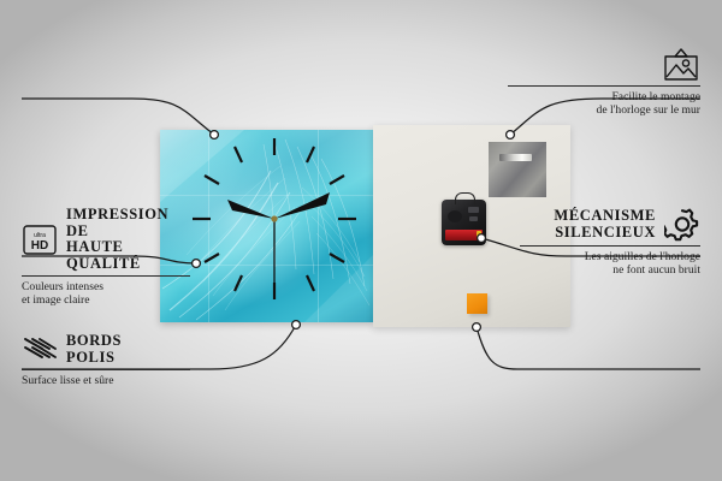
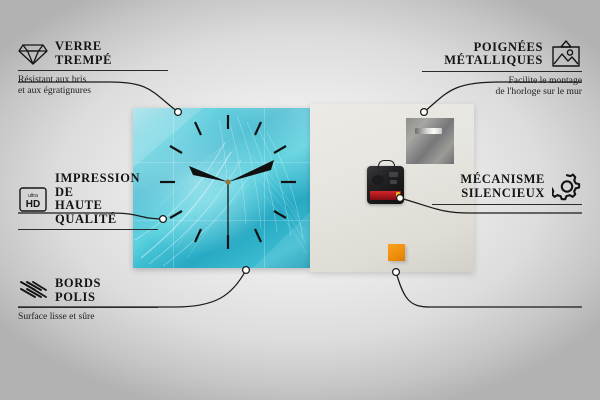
+ VERRE
+ TREMPÉ
+ Résistant aux bris
+ et aux égratignures
  HD
  IMPRESSION DE
  HAUTE QUALITÉ
- Couleurs intenses
- et image claire
  BORDS
  POLIS
  Surface lisse et sûre
+ POIGNÉES
+ MÉTALLIQUES
  Facilite le montage
  de l'horloge sur le mur
  MÉCANISME
  SILENCIEUX
- Les aiguilles de l'horloge
- ne font aucun bruit
